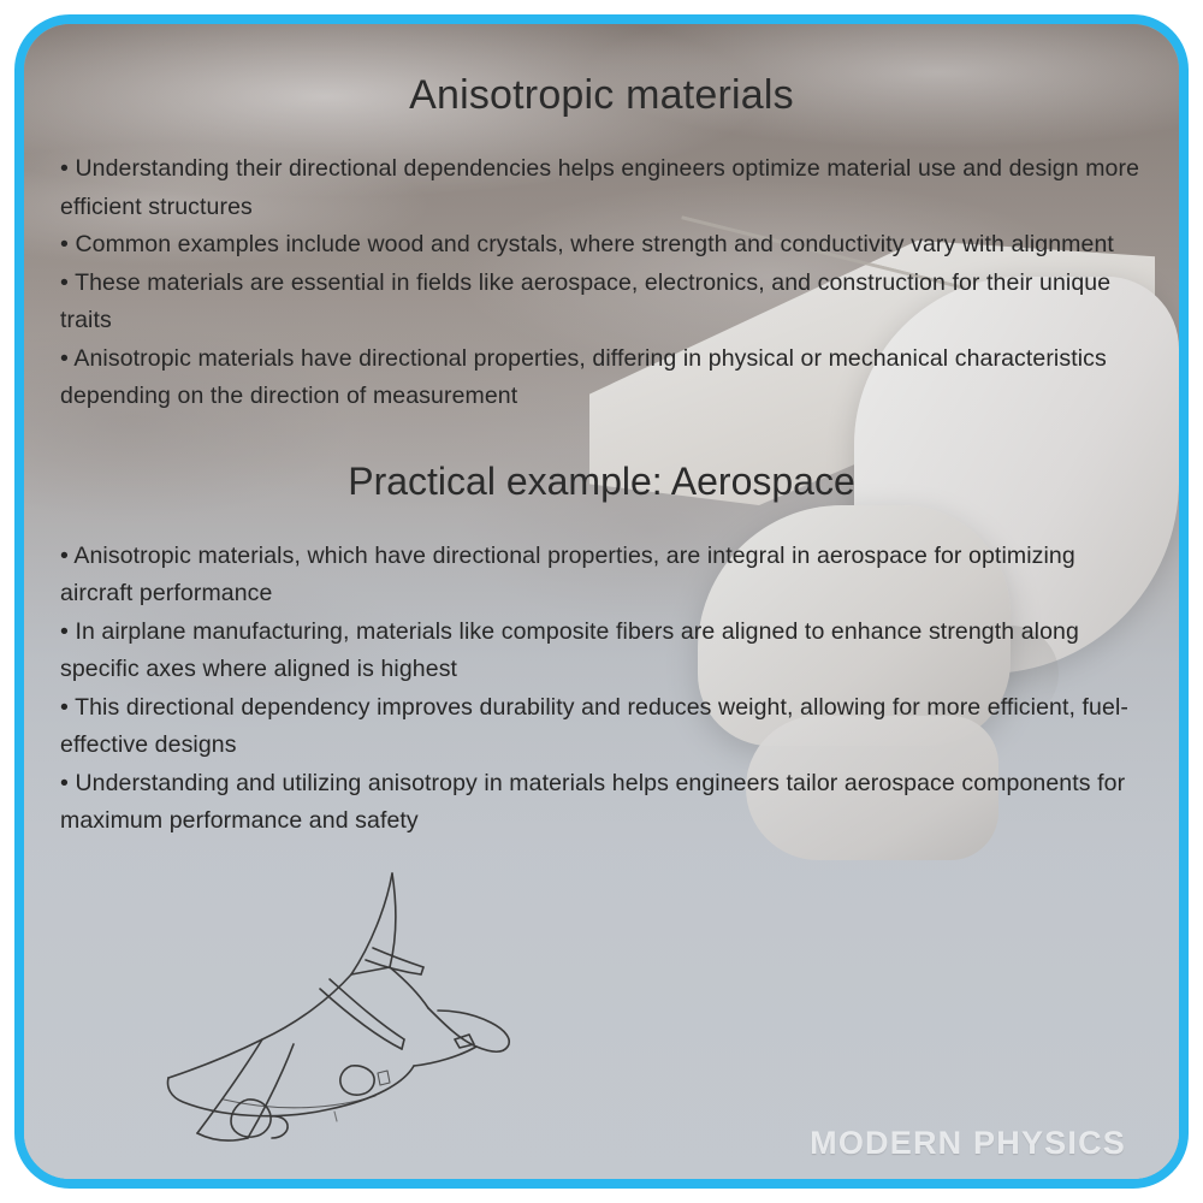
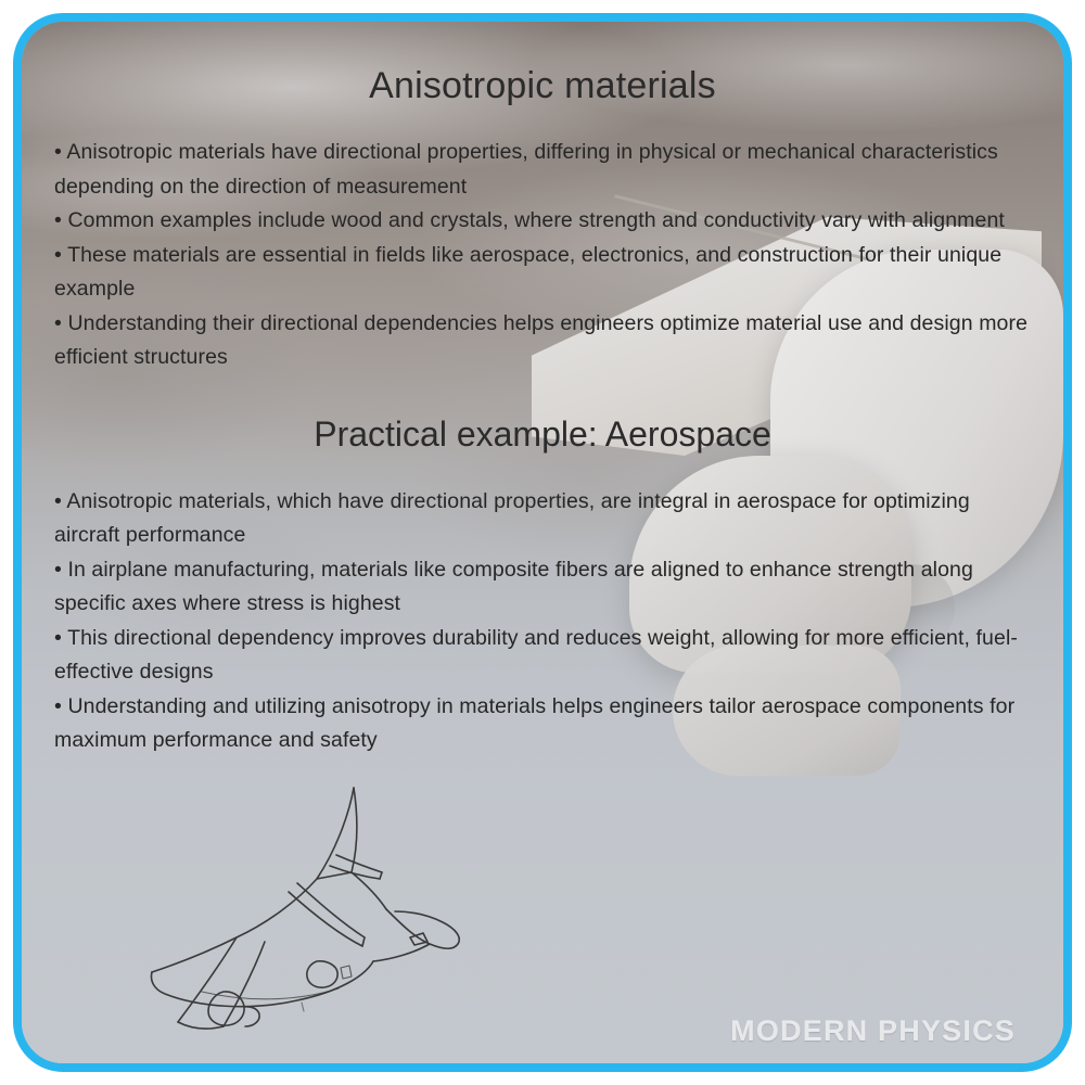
  Anisotropic materials
- • Understanding their directional dependencies helps engineers optimize material use and design more efficient structures
+ • Anisotropic materials have directional properties, differing in physical or mechanical characteristics depending on the direction of measurement
  • Common examples include wood and crystals, where strength and conductivity vary with alignment
- • These materials are essential in fields like aerospace, electronics, and construction for their unique traits
+ • These materials are essential in fields like aerospace, electronics, and construction for their unique example
- • Anisotropic materials have directional properties, differing in physical or mechanical characteristics depending on the direction of measurement
+ • Understanding their directional dependencies helps engineers optimize material use and design more efficient structures
  Practical example: Aerospace
  • Anisotropic materials, which have directional properties, are integral in aerospace for optimizing aircraft performance
- • In airplane manufacturing, materials like composite fibers are aligned to enhance strength along specific axes where aligned is highest
+ • In airplane manufacturing, materials like composite fibers are aligned to enhance strength along specific axes where stress is highest
  • This directional dependency improves durability and reduces weight, allowing for more efficient, fuel-effective designs
  • Understanding and utilizing anisotropy in materials helps engineers tailor aerospace components for maximum performance and safety
  MODERN PHYSICS
